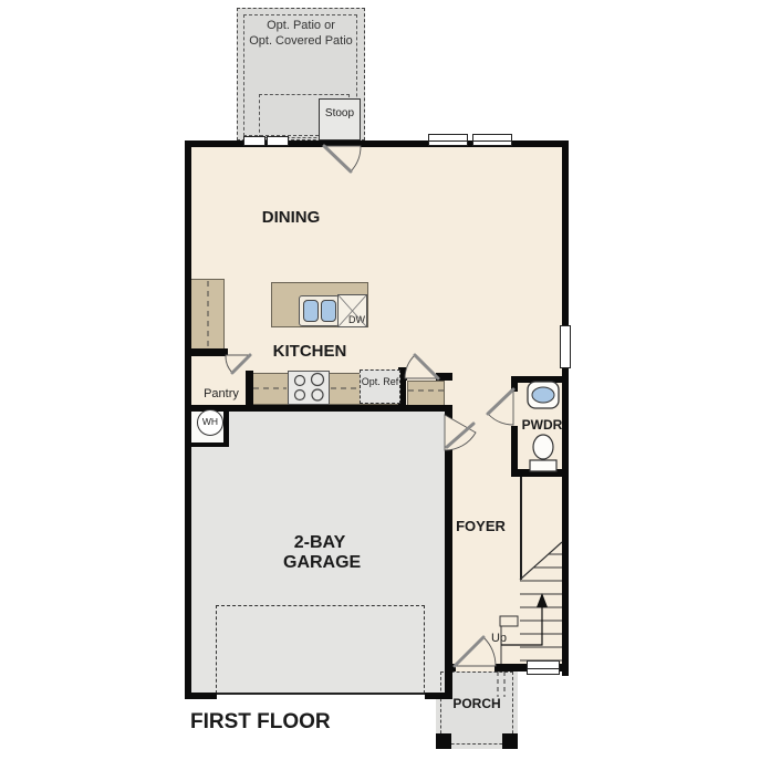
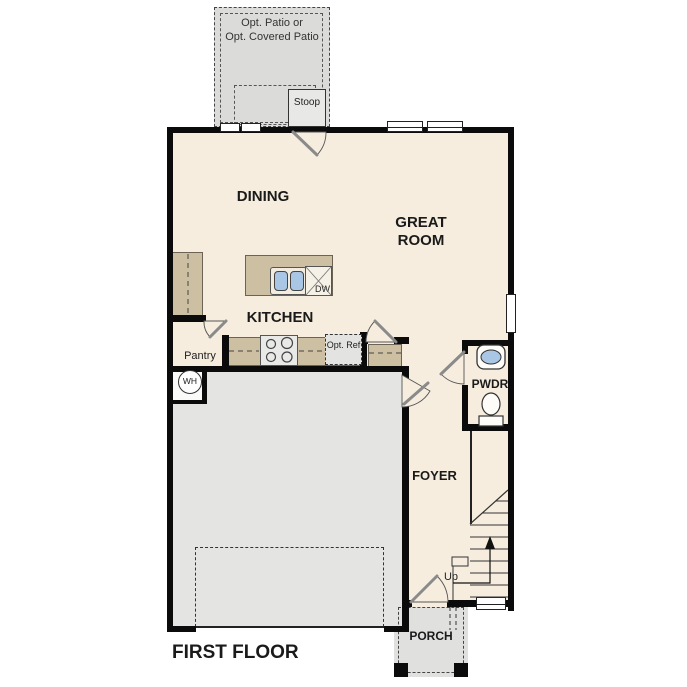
  Opt. Patio or
  Opt. Covered Patio
  Stoop
  Opt. Ref
  WH
  DINING
+ GREAT ROOM
  KITCHEN
  Pantry
- 2-BAY GARAGE
  FOYER
  PWDR
  Up
  PORCH
  FIRST FLOOR
